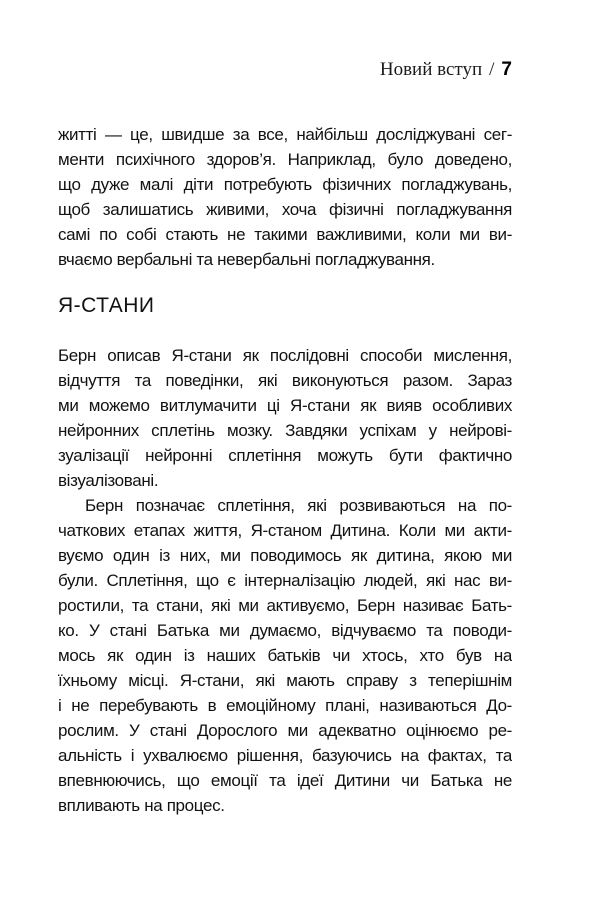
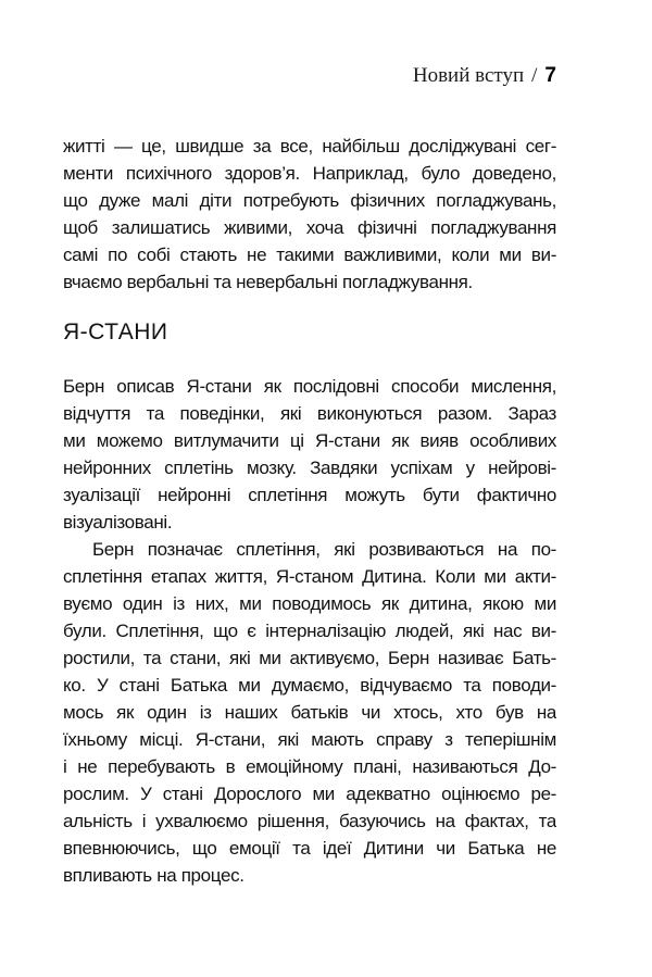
  Новий вступ / 7
  житті — це, швидше за все, найбільш досліджувані сег-
  менти психічного здоров’я. Наприклад, було доведено,
  що дуже малі діти потребують фізичних погладжувань,
  щоб залишатись живими, хоча фізичні погладжування
  самі по собі стають не такими важливими, коли ми ви-
  вчаємо вербальні та невербальні погладжування.
  Я-СТАНИ
  Берн описав Я-стани як послідовні способи мислення,
  відчуття та поведінки, які виконуються разом. Зараз
  ми можемо витлумачити ці Я-стани як вияв особливих
  нейронних сплетінь мозку. Завдяки успіхам у нейрові-
  зуалізації нейронні сплетіння можуть бути фактично
  візуалізовані.
  Берн позначає сплетіння, які розвиваються на по-
- чаткових етапах життя, Я-станом Дитина. Коли ми акти-
+ сплетіння етапах життя, Я-станом Дитина. Коли ми акти-
  вуємо один із них, ми поводимось як дитина, якою ми
  були. Сплетіння, що є інтерналізацію людей, які нас ви-
  ростили, та стани, які ми активуємо, Берн називає Бать-
  ко. У стані Батька ми думаємо, відчуваємо та поводи-
  мось як один із наших батьків чи хтось, хто був на
  їхньому місці. Я-стани, які мають справу з теперішнім
  і не перебувають в емоційному плані, називаються До-
  рослим. У стані Дорослого ми адекватно оцінюємо ре-
  альність і ухвалюємо рішення, базуючись на фактах, та
  впевнюючись, що емоції та ідеї Дитини чи Батька не
  впливають на процес.
